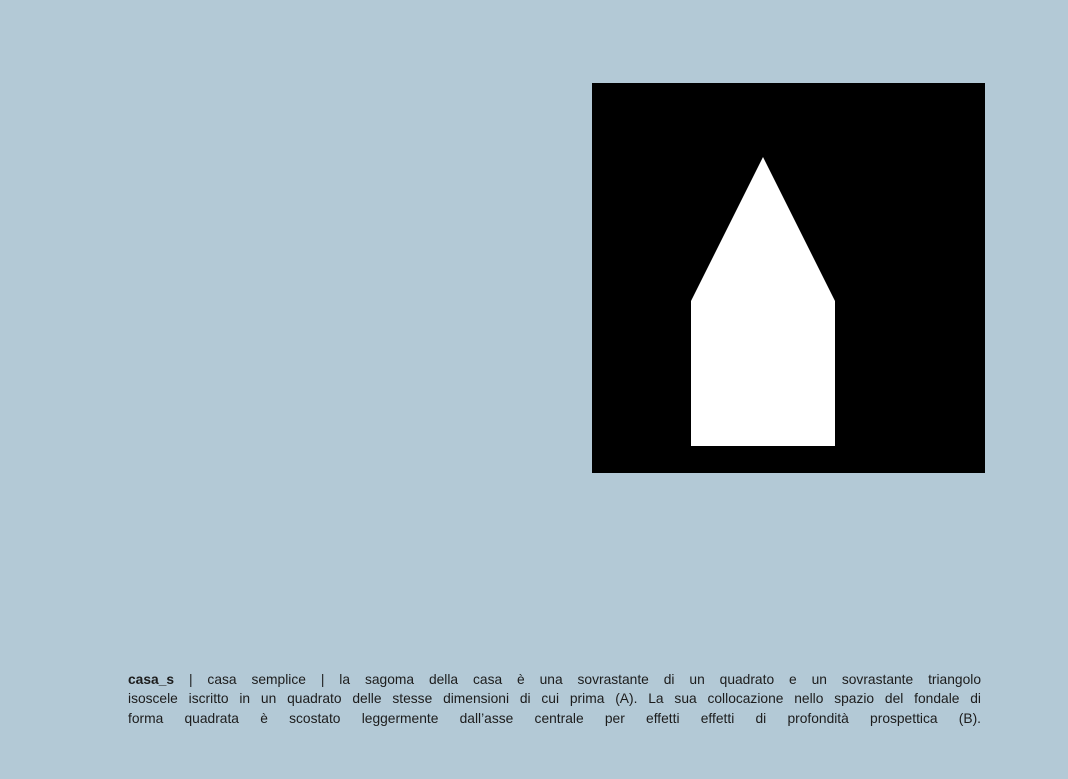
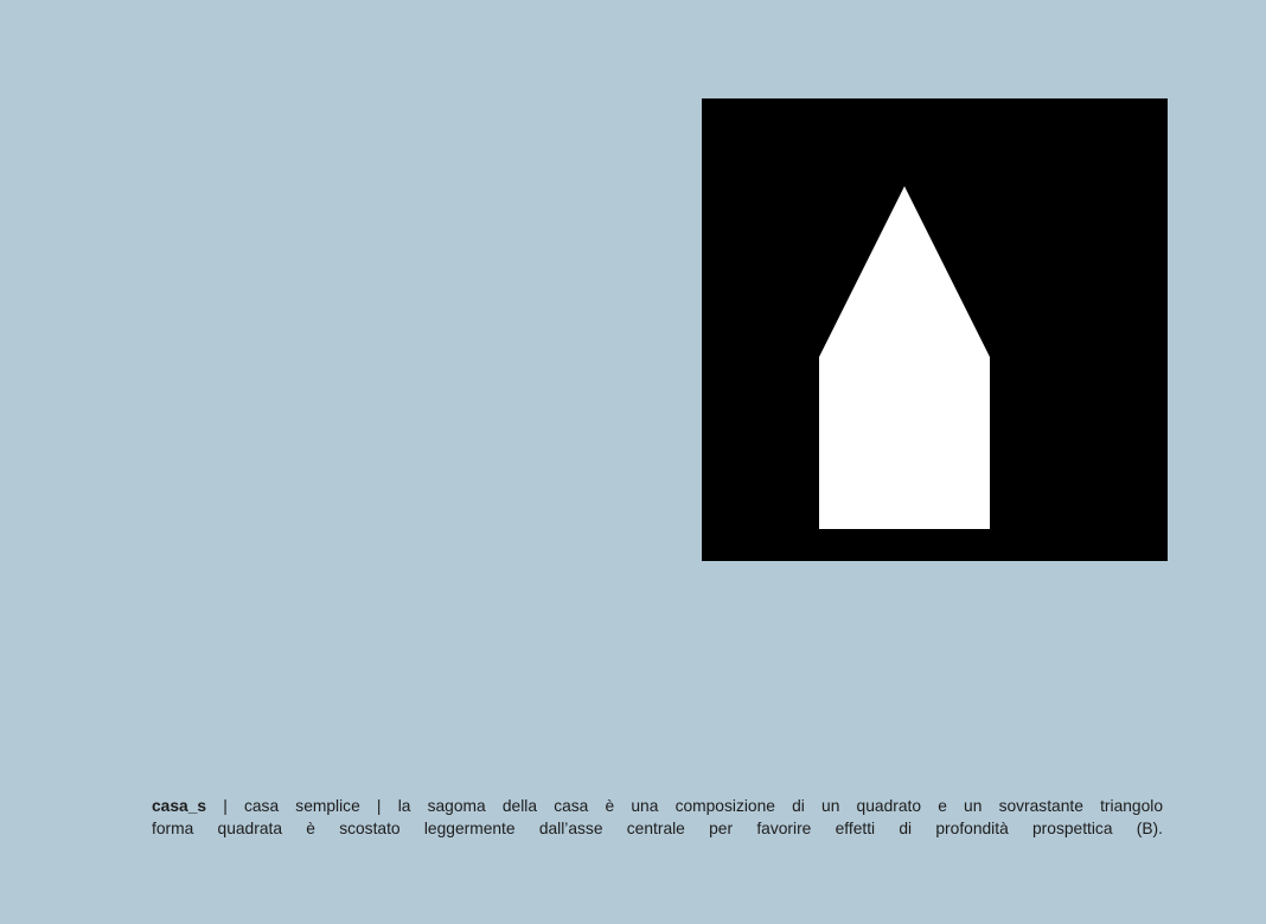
- casa_s | casa semplice | la sagoma della casa è una sovrastante di un quadrato e un sovrastante triangolo
+ casa_s | casa semplice | la sagoma della casa è una composizione di un quadrato e un sovrastante triangolo
- isoscele iscritto in un quadrato delle stesse dimensioni di cui prima (A). La sua collocazione nello spazio del fondale di
- forma quadrata è scostato leggermente dall’asse centrale per effetti effetti di profondità prospettica (B).
+ forma quadrata è scostato leggermente dall’asse centrale per favorire effetti di profondità prospettica (B).
